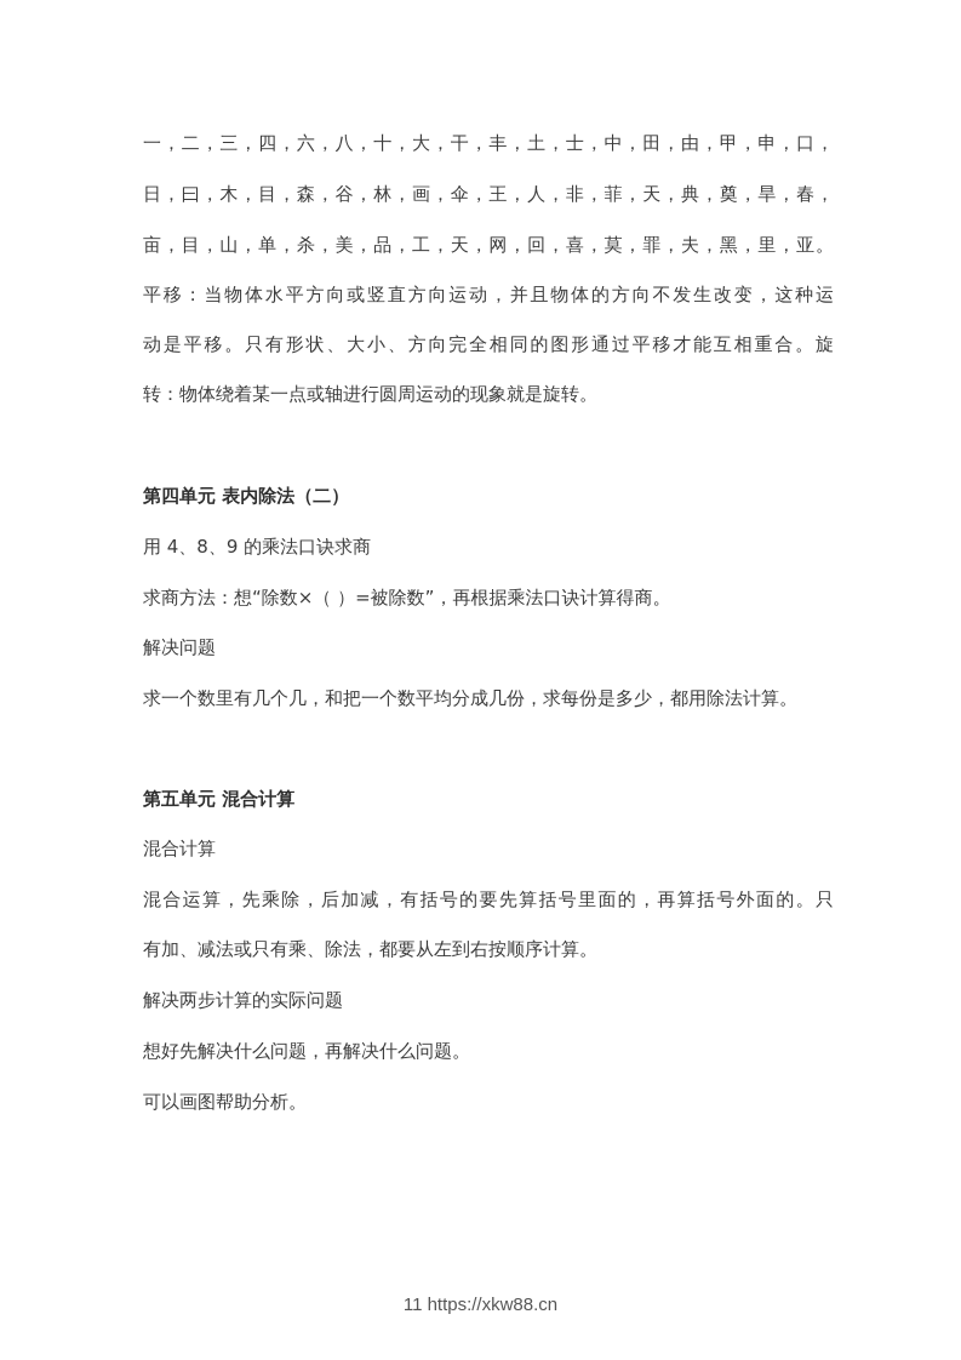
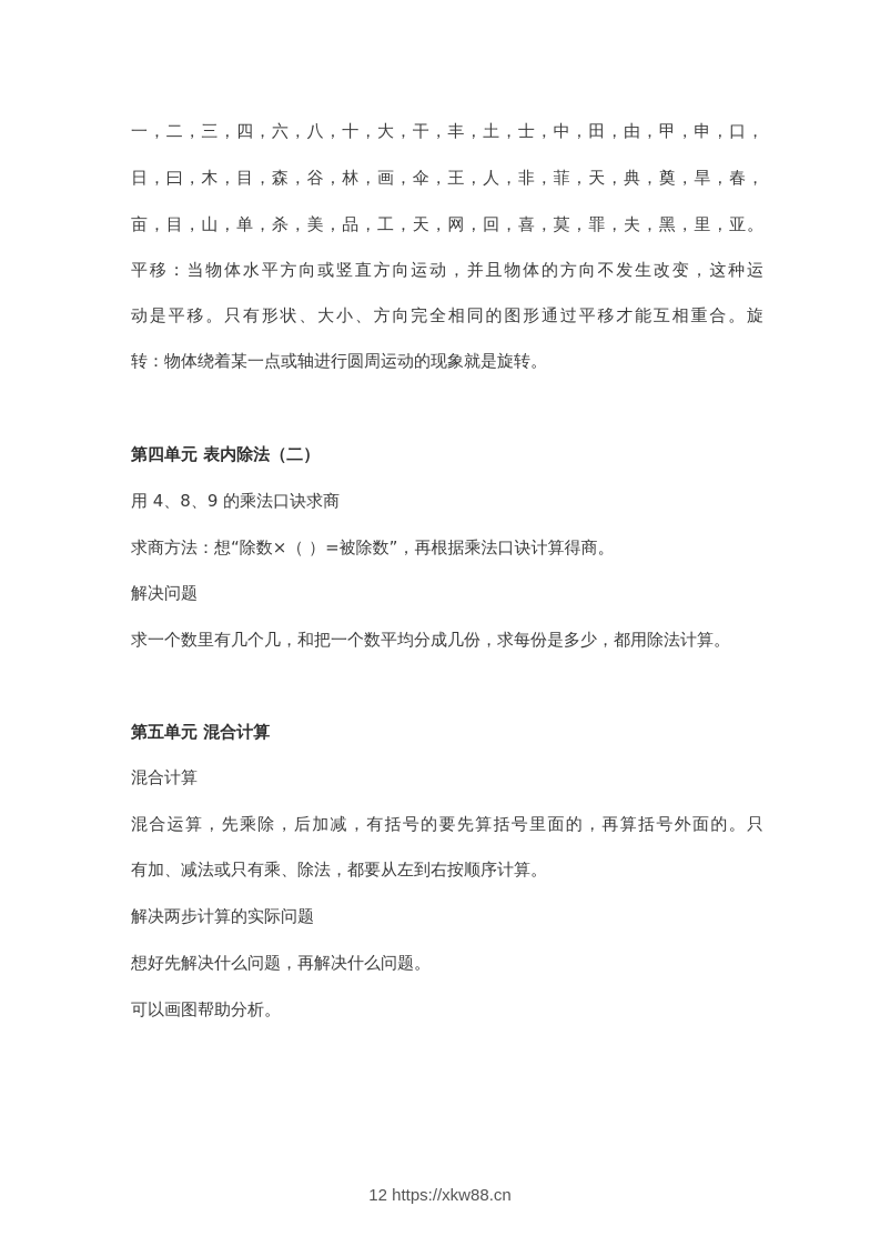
  一，二，三，四，六，八，十，大，干，丰，土，士，中，田，由，甲，申，口，
  日，曰，木，目，森，谷，林，画，伞，王，人，非，菲，天，典，奠，旱，春，
  亩，目，山，单，杀，美，品，工，天，网，回，喜，莫，罪，夫，黑，里，亚。
  平移：当物体水平方向或竖直方向运动，并且物体的方向不发生改变，这种运
  动是平移。只有形状、大小、方向完全相同的图形通过平移才能互相重合。旋
  转：物体绕着某一点或轴进行圆周运动的现象就是旋转。
  第四单元 表内除法（二）
  用 4、8、9 的乘法口诀求商
  求商方法：想“除数×（ ）=被除数”，再根据乘法口诀计算得商。
  解决问题
  求一个数里有几个几，和把一个数平均分成几份，求每份是多少，都用除法计算。
  第五单元 混合计算
  混合计算
  混合运算，先乘除，后加减，有括号的要先算括号里面的，再算括号外面的。只
  有加、减法或只有乘、除法，都要从左到右按顺序计算。
  解决两步计算的实际问题
  想好先解决什么问题，再解决什么问题。
  可以画图帮助分析。
- 11 https://xkw88.cn
+ 12 https://xkw88.cn
